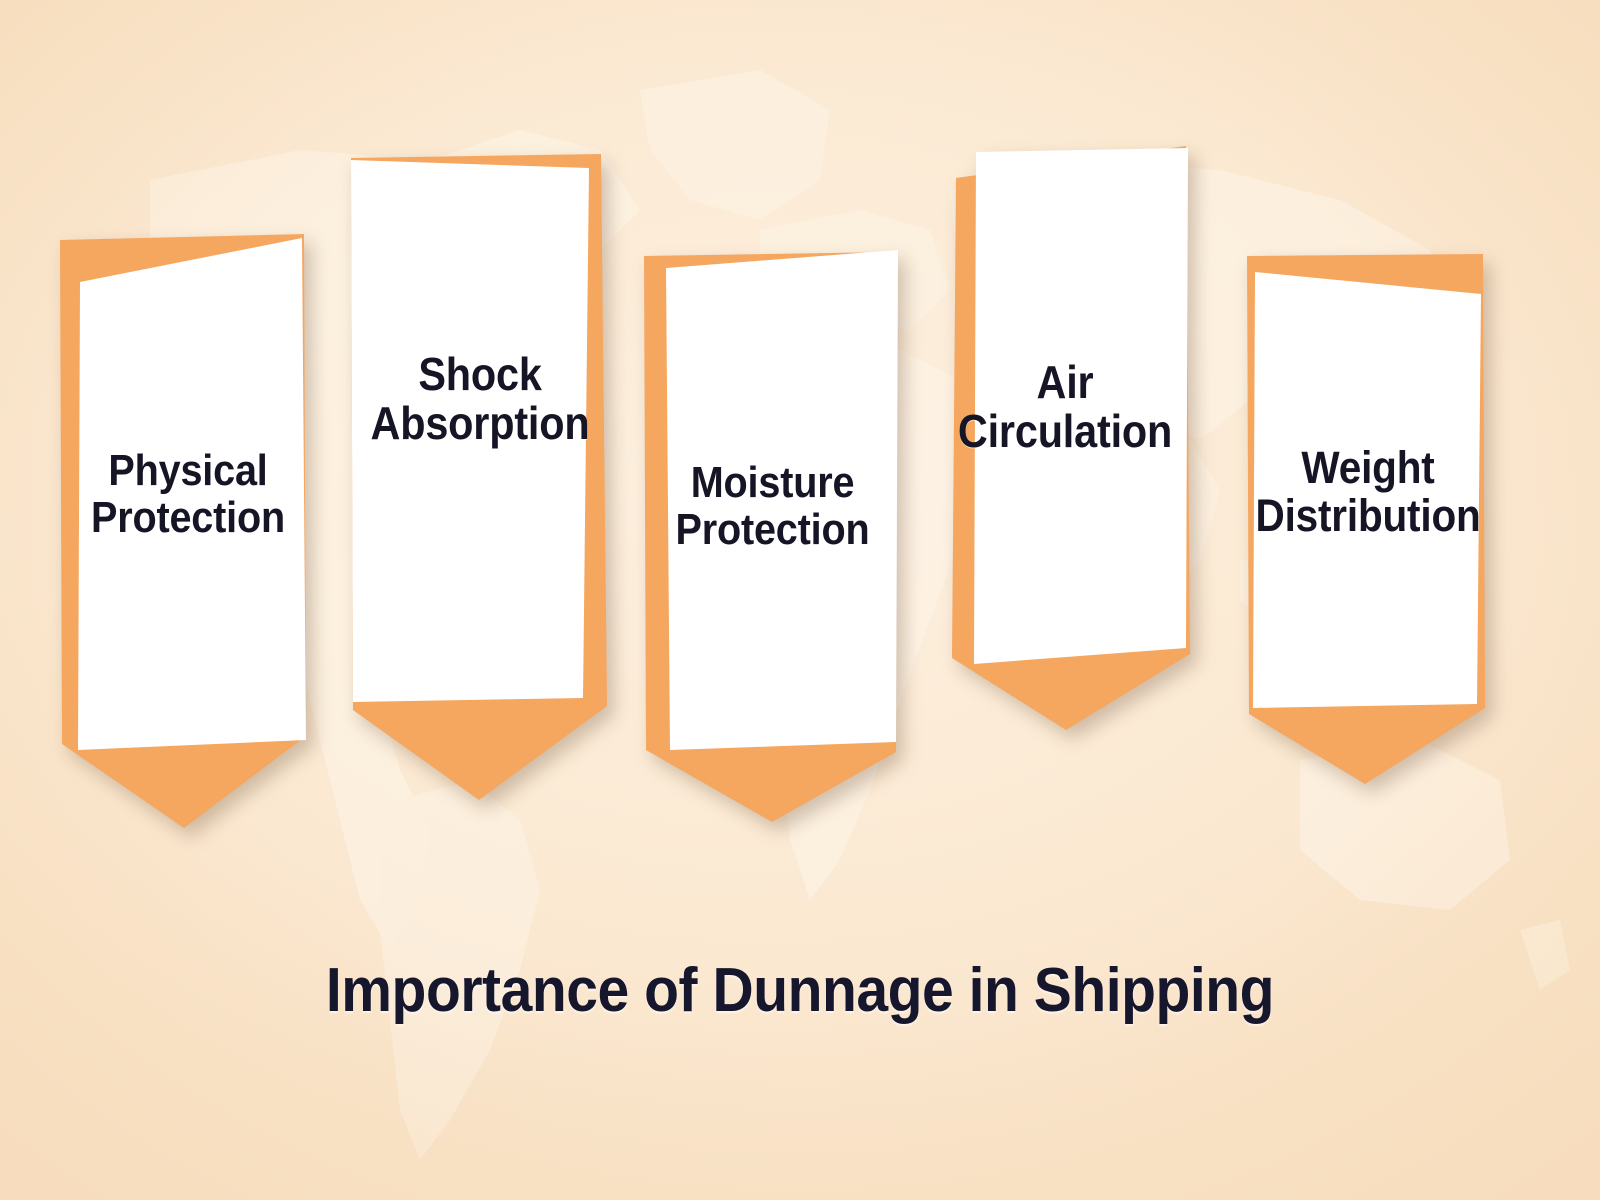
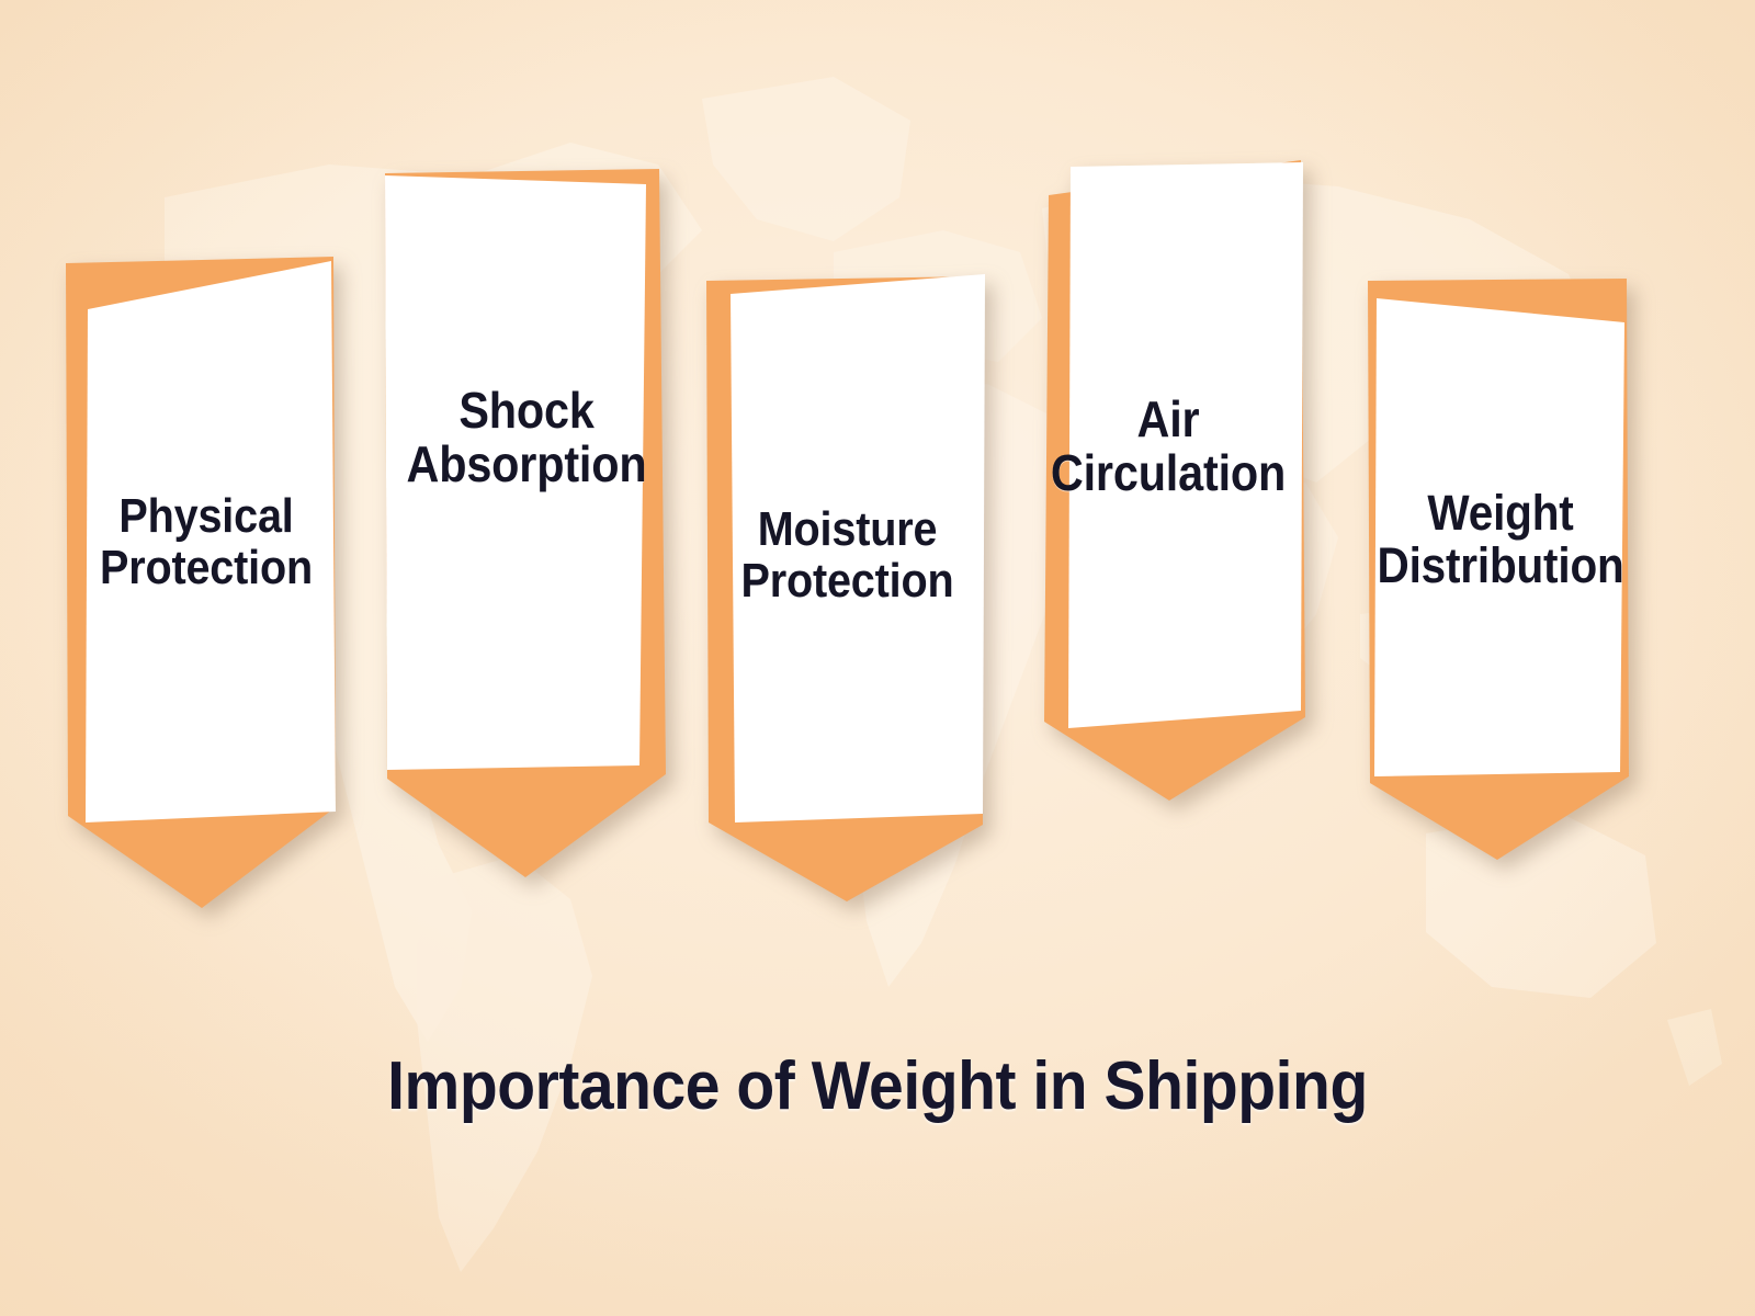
  Physical
  Protection
  Shock
  Absorption
  Moisture
  Protection
  Air
  Circulation
  Weight
  Distribution
- Importance of Dunnage in Shipping
+ Importance of Weight in Shipping
